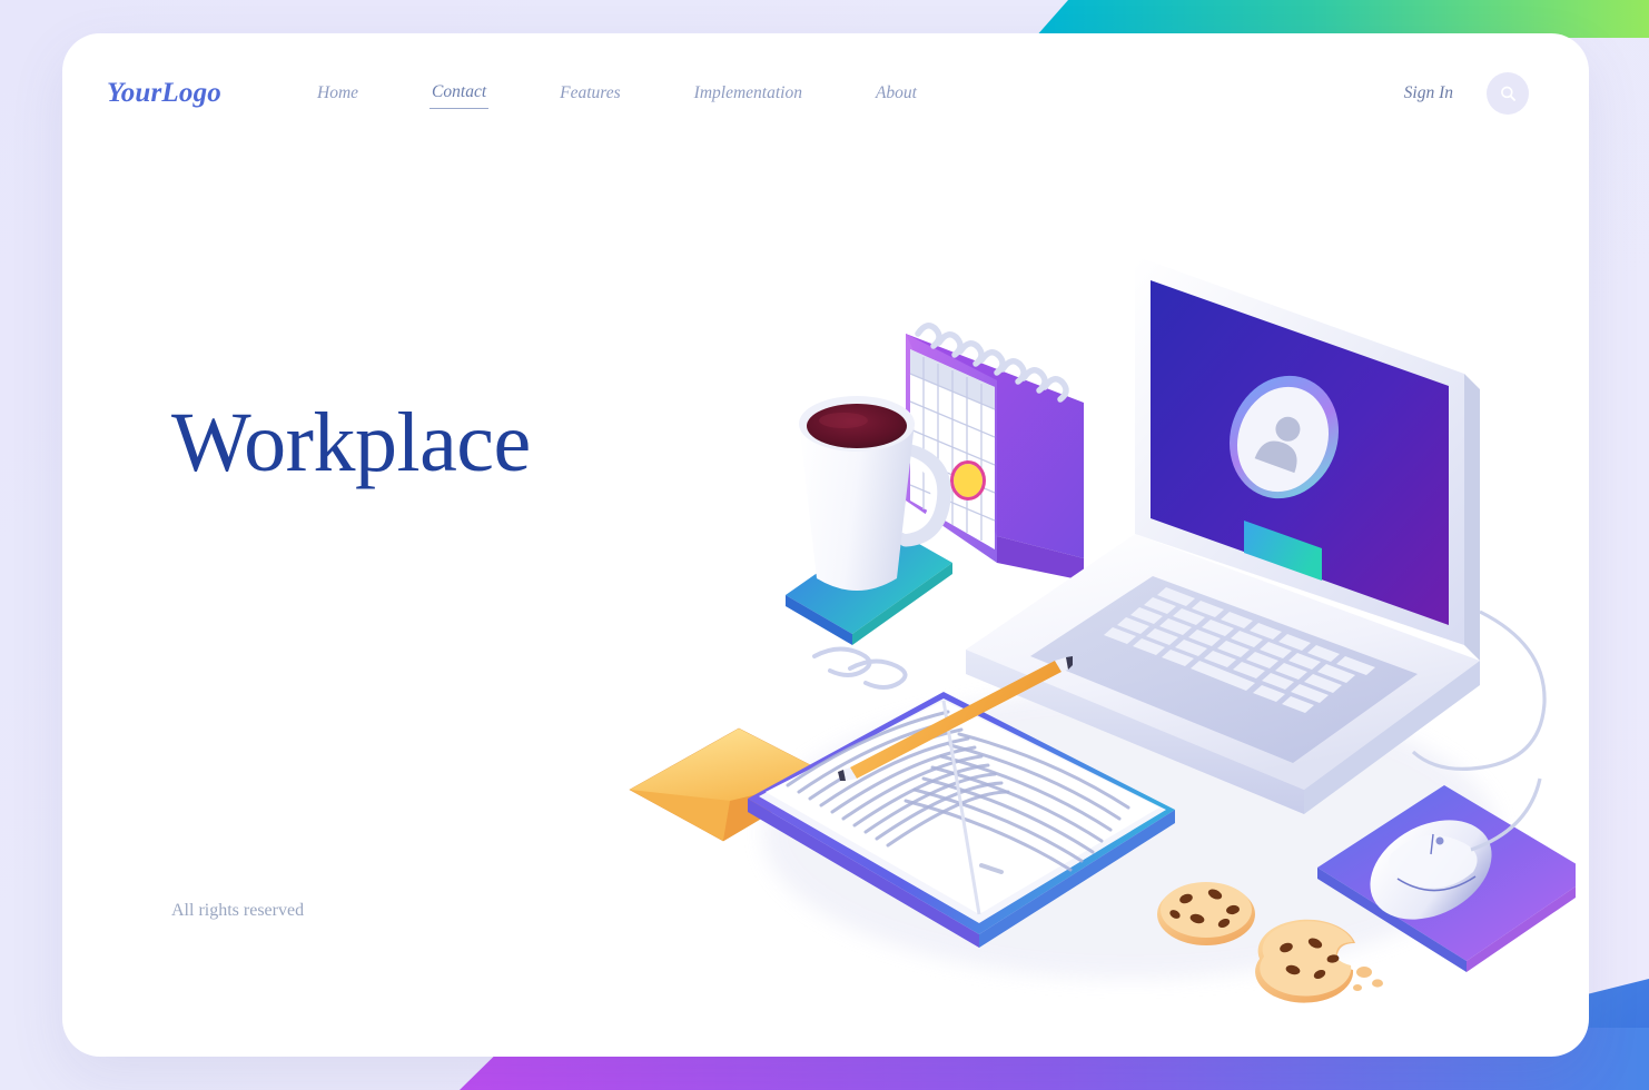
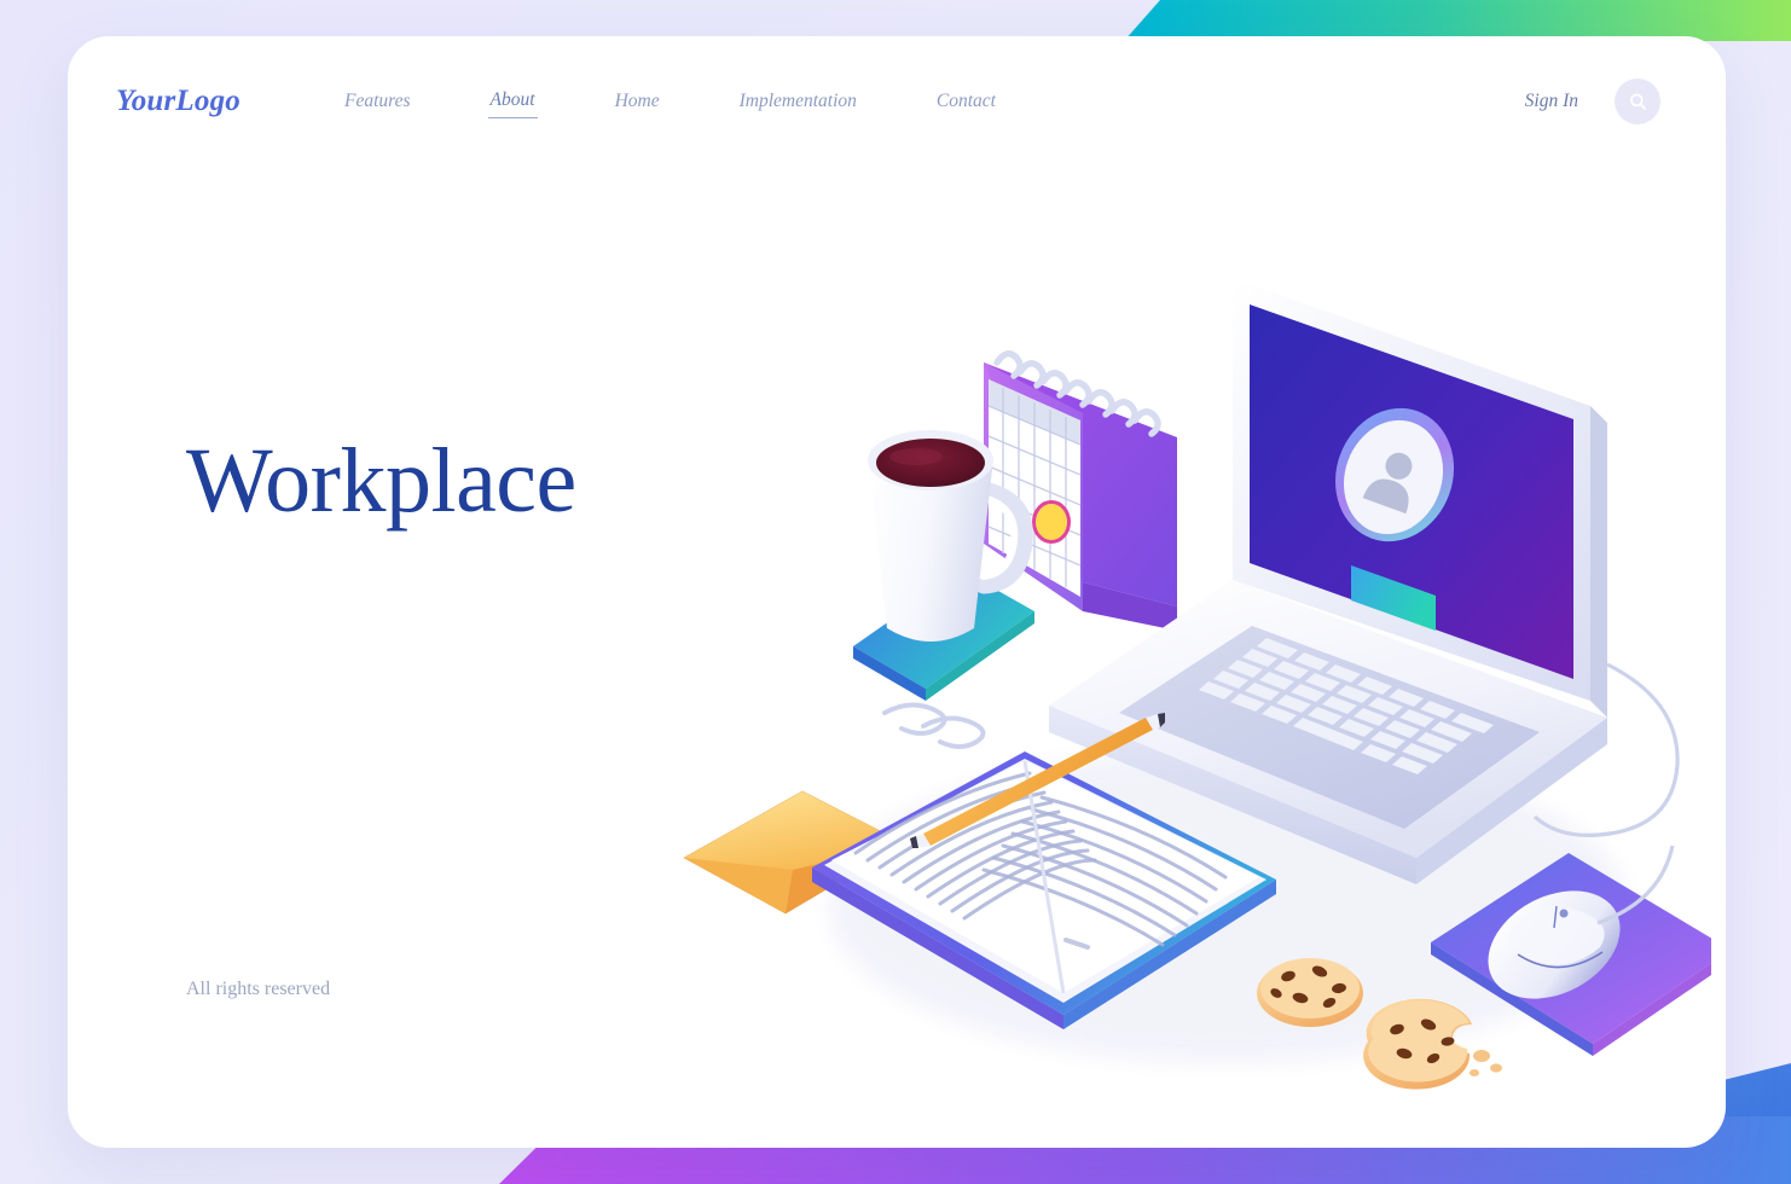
  YourLogo
- Home
+ Features
- Contact
+ About
- Features
+ Home
  Implementation
- About
+ Contact
  Sign In
  Workplace
  All rights reserved
